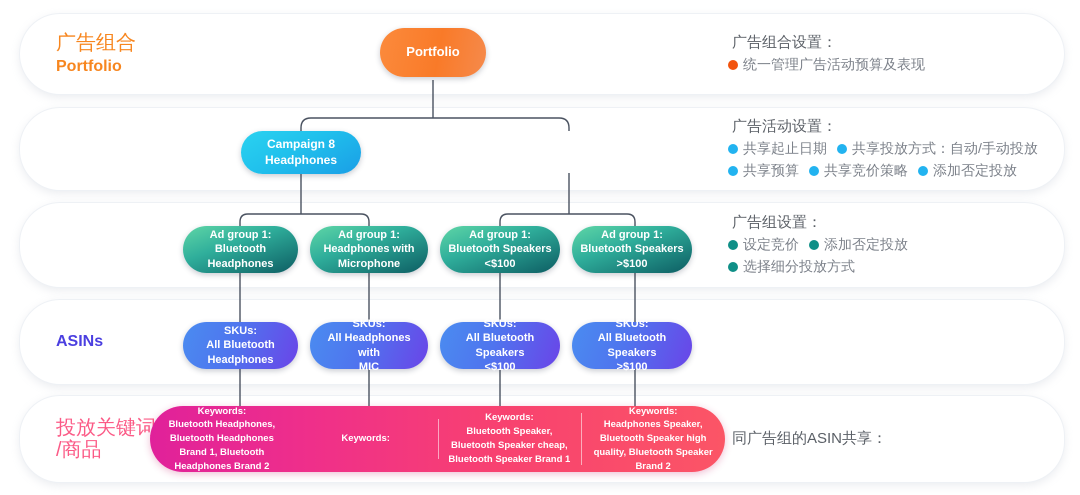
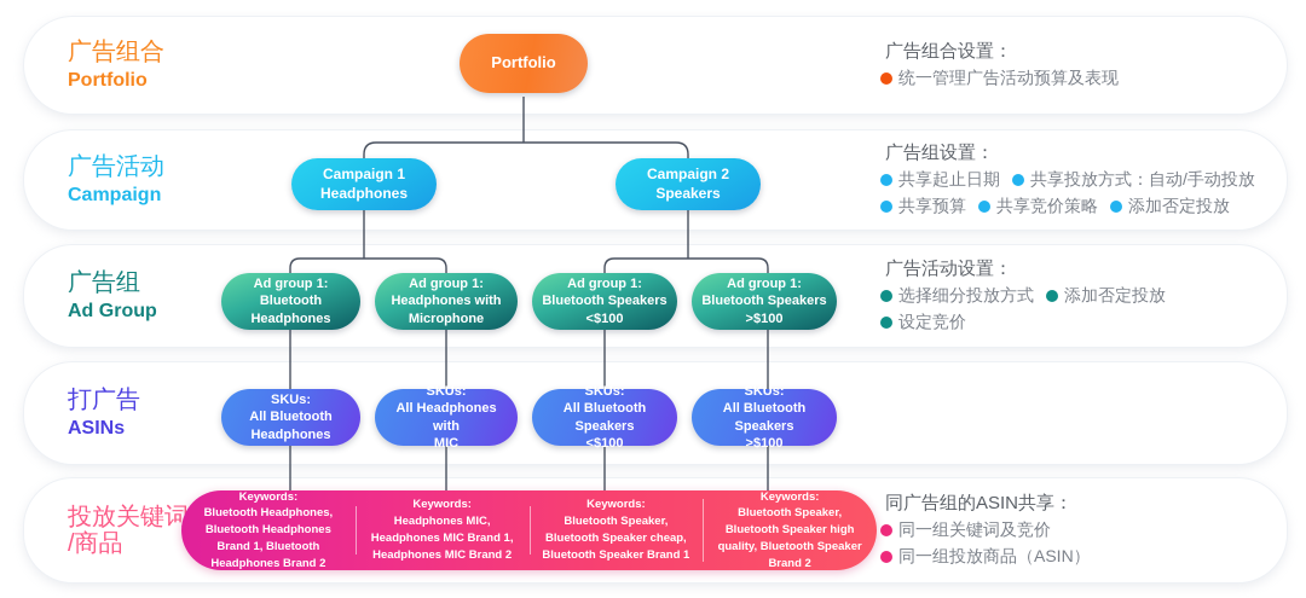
  广告组合
  Portfolio
+ 广告活动
+ Campaign
+ 广告组
+ Ad Group
+ 打广告
  ASINs
  投放关键词
  /商品
  Portfolio
- Campaign 8
+ Campaign 1
  Headphones
+ Campaign 2
+ Speakers
  Ad group 1:
  Bluetooth
  Headphones
  Ad group 1:
  Headphones with
  Microphone
  Ad group 1:
  Bluetooth Speakers
  <$100
  Ad group 1:
  Bluetooth Speakers
  >$100
  SKUs:
  All Bluetooth
  Headphones
  SKUs:
  All Headphones with
  MIC
  SKUs:
  All Bluetooth Speakers
  <$100
  SKUs:
  All Bluetooth Speakers
  >$100
  Keywords:
  Bluetooth Headphones, Bluetooth Headphones Brand 1, Bluetooth Headphones Brand 2
  Keywords:
+ Headphones MIC, Headphones MIC Brand 1, Headphones MIC Brand 2
  Keywords:
  Bluetooth Speaker, Bluetooth Speaker cheap, Bluetooth Speaker Brand 1
  Keywords:
- Headphones Speaker, Bluetooth Speaker high quality, Bluetooth Speaker Brand 2
+ Bluetooth Speaker, Bluetooth Speaker high quality, Bluetooth Speaker Brand 2
  广告组合设置：
  统一管理广告活动预算及表现
- 广告活动设置：
+ 广告组设置：
  共享起止日期
  共享投放方式：自动/手动投放
  共享预算
  共享竞价策略
  添加否定投放
- 广告组设置：
+ 广告活动设置：
- 设定竞价
+ 选择细分投放方式
  添加否定投放
- 选择细分投放方式
+ 设定竞价
  同广告组的ASIN共享：
+ 同一组关键词及竞价
+ 同一组投放商品（ASIN）
